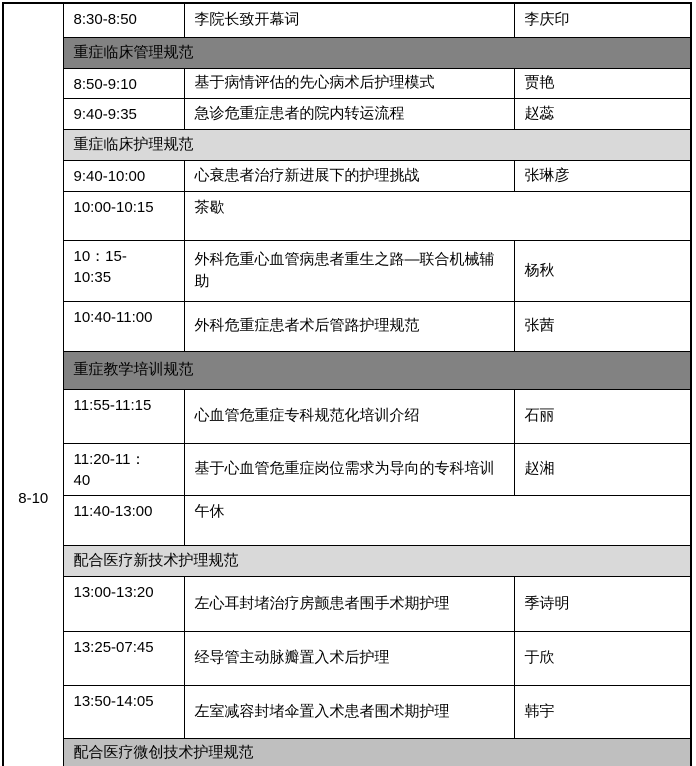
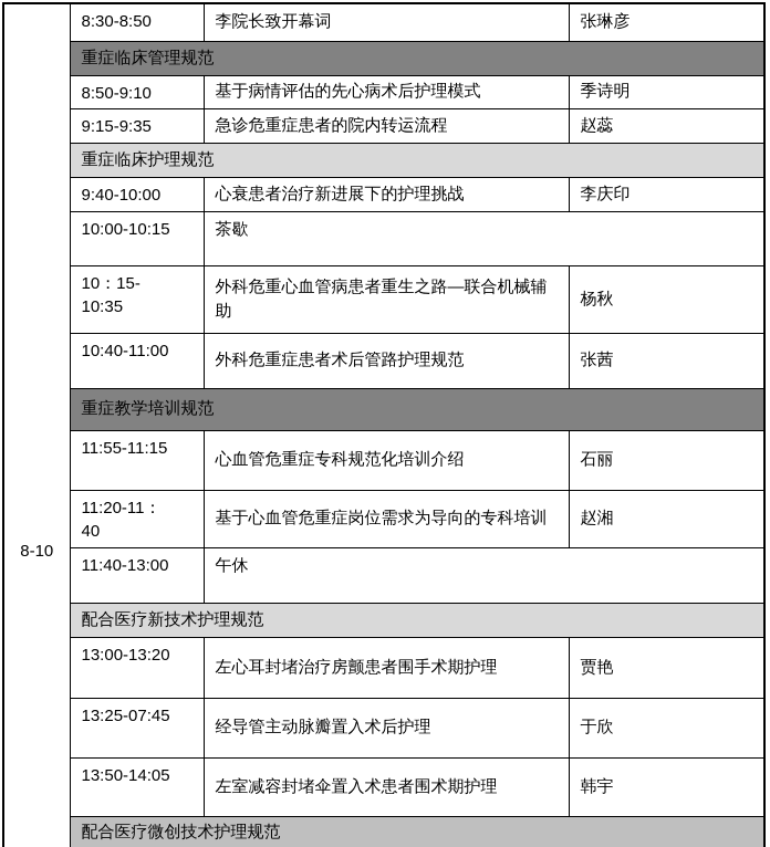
- 8-10	8:30-8:50	李院长致开幕词	李庆印
+ 8-10	8:30-8:50	李院长致开幕词	张琳彦
  重症临床管理规范
- 8:50-9:10	基于病情评估的先心病术后护理模式	贾艳
+ 8:50-9:10	基于病情评估的先心病术后护理模式	季诗明
- 9:40-9:35	急诊危重症患者的院内转运流程	赵蕊
+ 9:15-9:35	急诊危重症患者的院内转运流程	赵蕊
  重症临床护理规范
- 9:40-10:00	心衰患者治疗新进展下的护理挑战	张琳彦
+ 9:40-10:00	心衰患者治疗新进展下的护理挑战	李庆印
  10:00-10:15	茶歇
  10：15- 10:35	外科危重心血管病患者重生之路—联合机械辅助	杨秋
  10:40-11:00	外科危重症患者术后管路护理规范	张茜
  重症教学培训规范
  11:55-11:15	心血管危重症专科规范化培训介绍	石丽
  11:20-11： 40	基于心血管危重症岗位需求为导向的专科培训	赵湘
  11:40-13:00	午休
  配合医疗新技术护理规范
- 13:00-13:20	左心耳封堵治疗房颤患者围手术期护理	季诗明
+ 13:00-13:20	左心耳封堵治疗房颤患者围手术期护理	贾艳
  13:25-07:45	经导管主动脉瓣置入术后护理	于欣
  13:50-14:05	左室减容封堵伞置入术患者围术期护理	韩宇
  配合医疗微创技术护理规范
